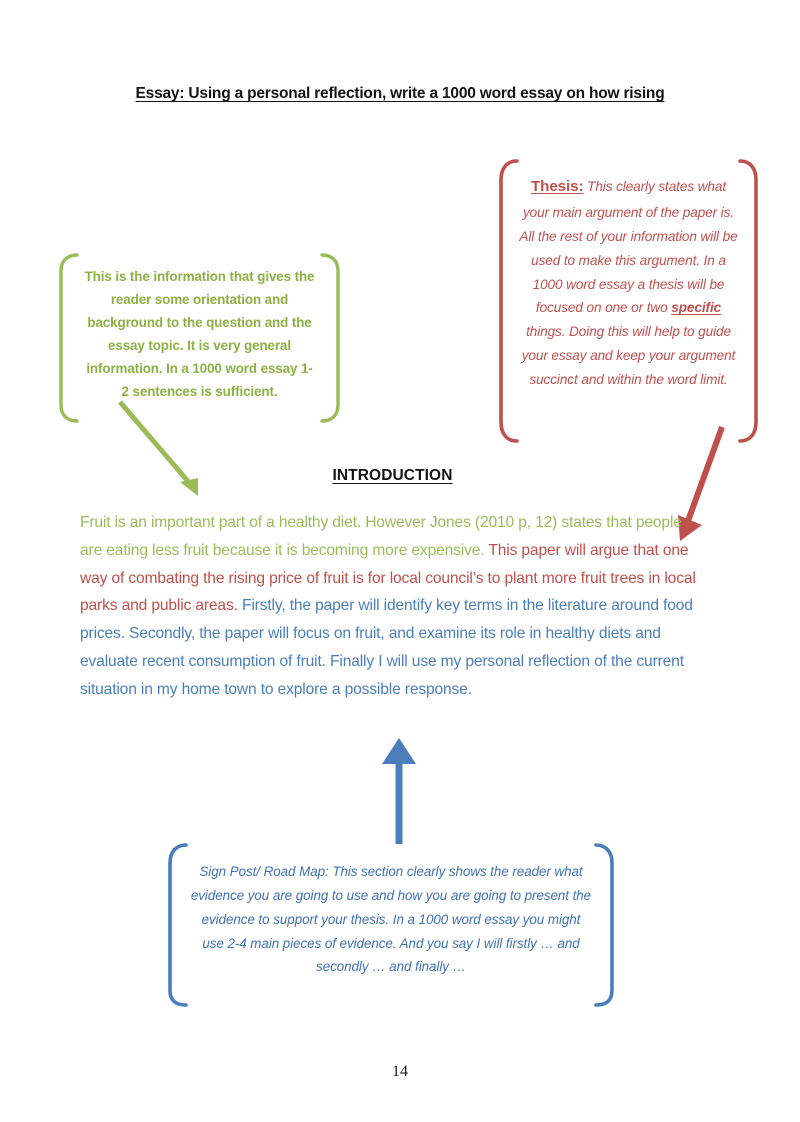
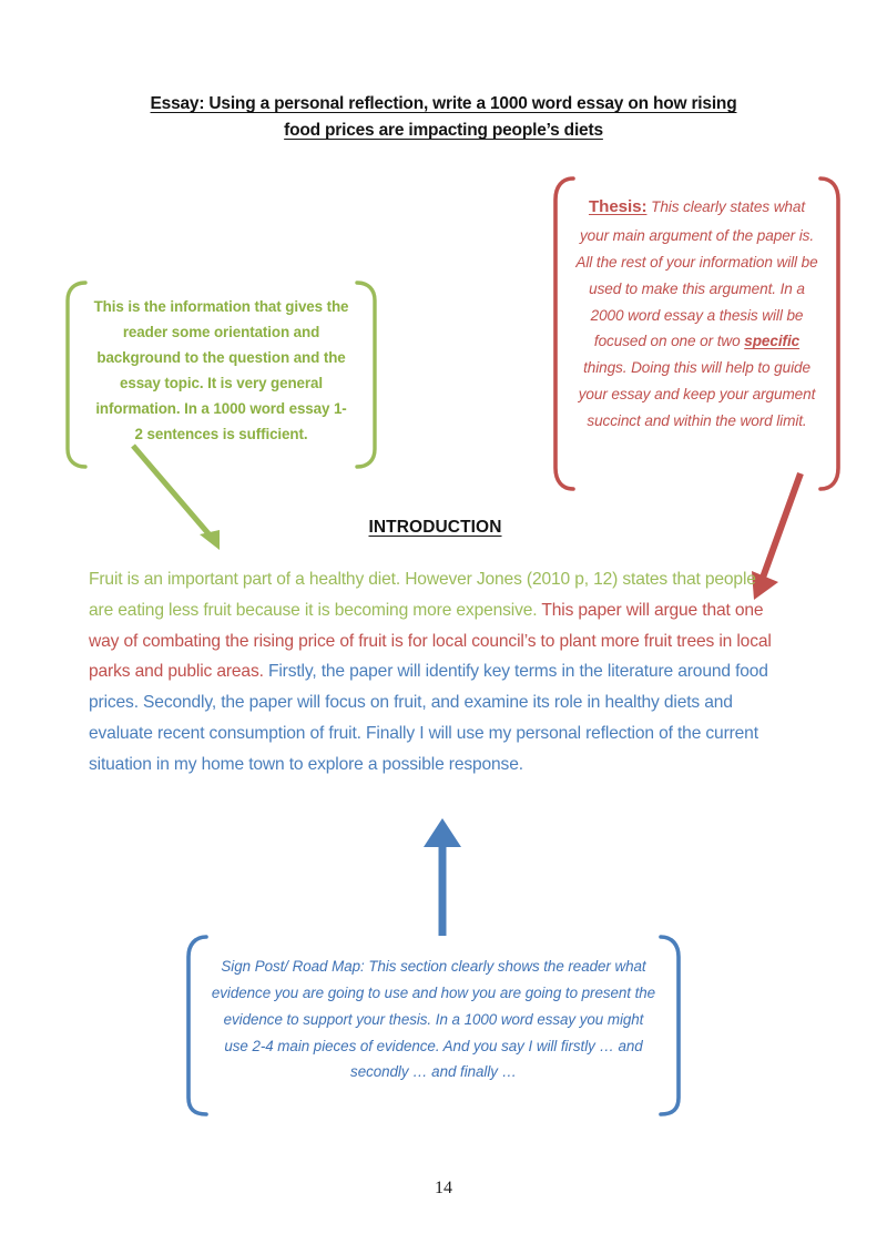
  Essay: Using a personal reflection, write a 1000 word essay on how rising
+ food prices are impacting people’s diets
  This is the information that gives the reader some orientation and background to the question and the essay topic. It is very general information. In a 1000 word essay 1-2 sentences is sufficient.
- Thesis: This clearly states what your main argument of the paper is. All the rest of your information will be used to make this argument. In a 1000 word essay a thesis will be focused on one or two specific things. Doing this will help to guide your essay and keep your argument succinct and within the word limit.
+ Thesis: This clearly states what your main argument of the paper is. All the rest of your information will be used to make this argument. In a 2000 word essay a thesis will be focused on one or two specific things. Doing this will help to guide your essay and keep your argument succinct and within the word limit.
  INTRODUCTION
  Fruit is an important part of a healthy diet. However Jones (2010 p, 12) states that people are eating less fruit because it is becoming more expensive. This paper will argue that one way of combating the rising price of fruit is for local council’s to plant more fruit trees in local parks and public areas. Firstly, the paper will identify key terms in the literature around food prices. Secondly, the paper will focus on fruit, and examine its role in healthy diets and evaluate recent consumption of fruit. Finally I will use my personal reflection of the current situation in my home town to explore a possible response.
  Sign Post/ Road Map: This section clearly shows the reader what evidence you are going to use and how you are going to present the evidence to support your thesis. In a 1000 word essay you might use 2-4 main pieces of evidence. And you say I will firstly … and secondly … and finally …
  14
